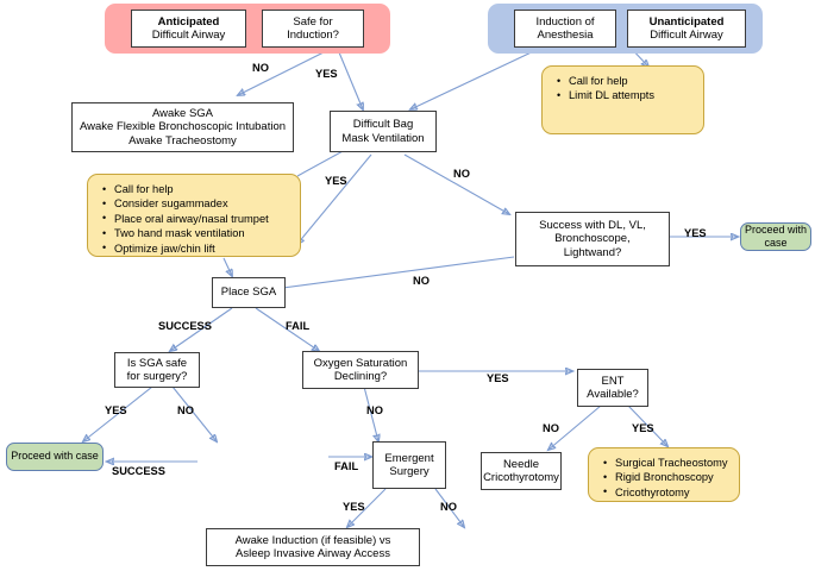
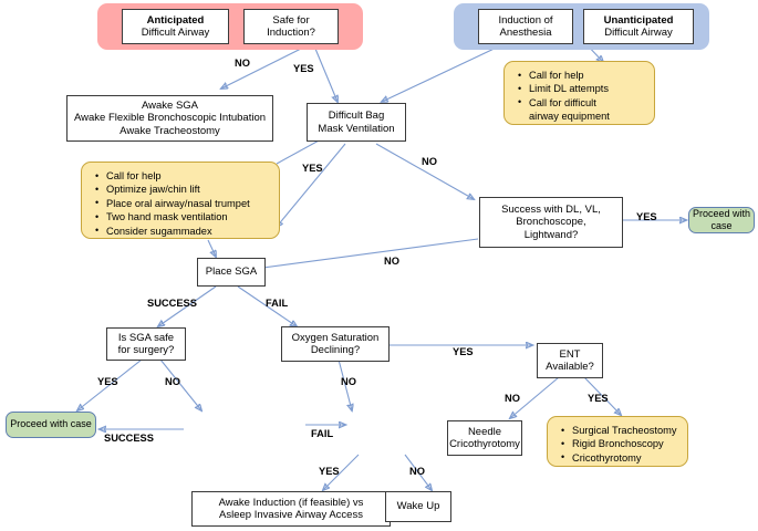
  Anticipated
  Difficult Airway
  Safe for
  Induction?
  Induction of
  Anesthesia
  Unanticipated
  Difficult Airway
  Call for help
  Limit DL attempts
+ Call for difficult
+ airway equipment
  Awake SGA
  Awake Flexible Bronchoscopic Intubation
  Awake Tracheostomy
  Difficult Bag
  Mask Ventilation
  Call for help
- Consider sugammadex
+ Optimize jaw/chin lift
  Place oral airway/nasal trumpet
  Two hand mask ventilation
- Optimize jaw/chin lift
+ Consider sugammadex
  Success with DL, VL,
  Bronchoscope,
  Lightwand?
  Proceed with case
  Place SGA
  Is SGA safe
  for surgery?
  Oxygen Saturation
  Declining?
  ENT
  Available?
  Proceed with case
- Emergent
- Surgery
  Needle
  Cricothyrotomy
  Surgical Tracheostomy
  Rigid Bronchoscopy
  Cricothyrotomy
  Awake Induction (if feasible) vs
  Asleep Invasive Airway Access
+ Wake Up
  NO
  YES
  YES
  NO
  YES
  NO
  SUCCESS
  FAIL
  YES
  NO
  NO
  YES
  SUCCESS
  FAIL
  NO
  YES
  YES
  NO
